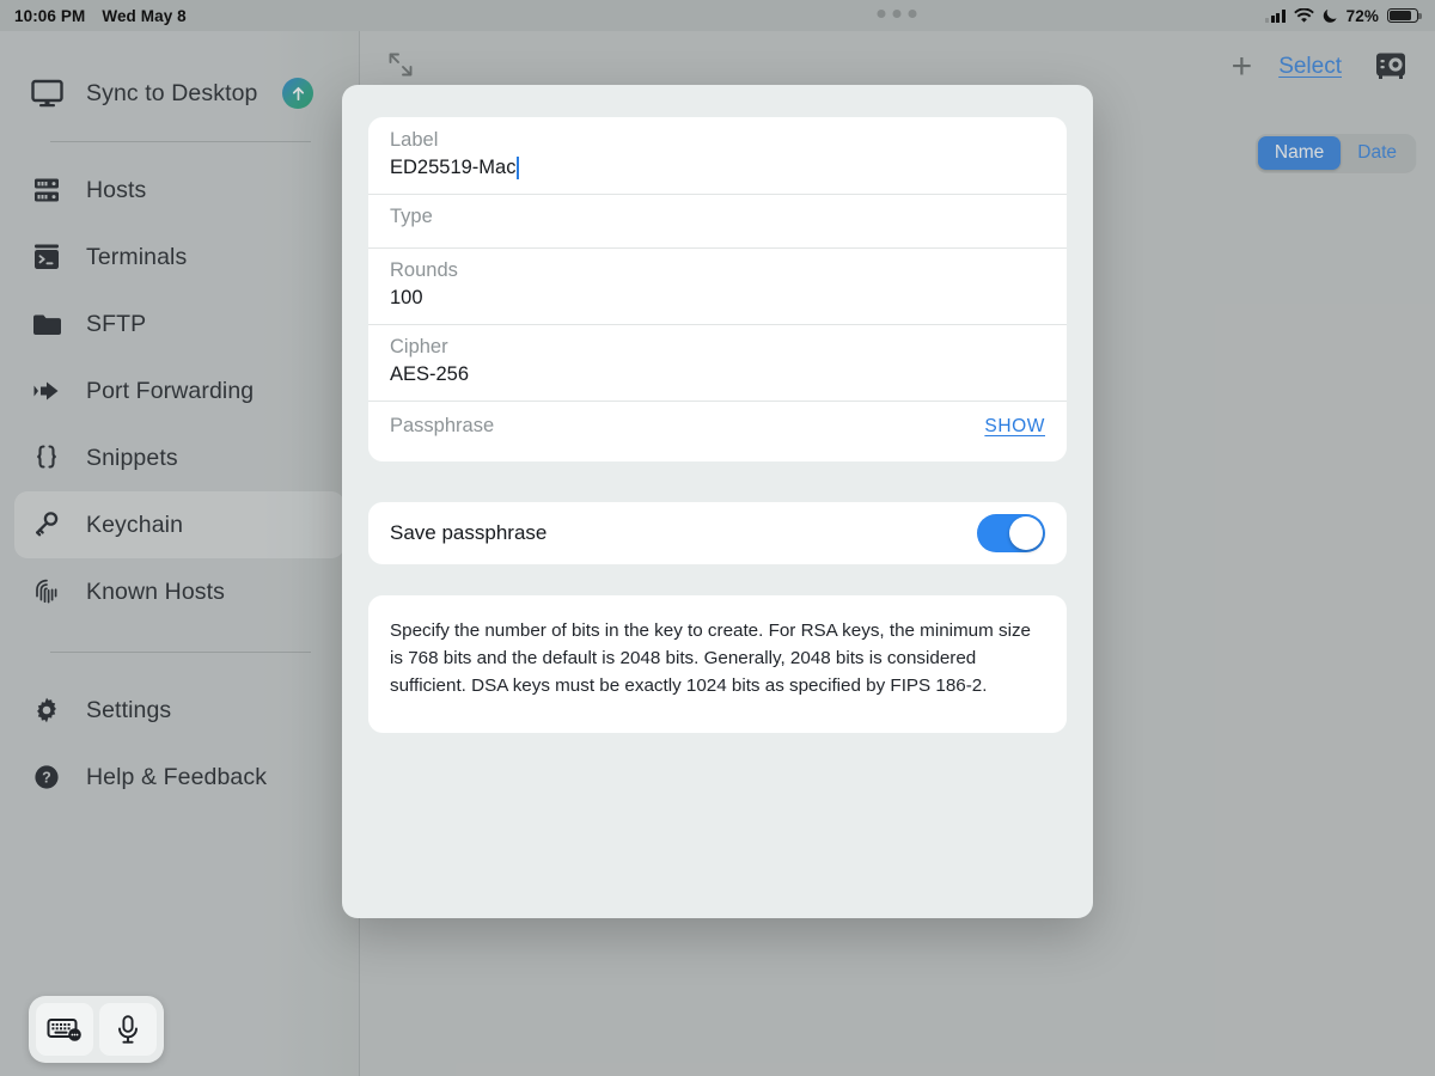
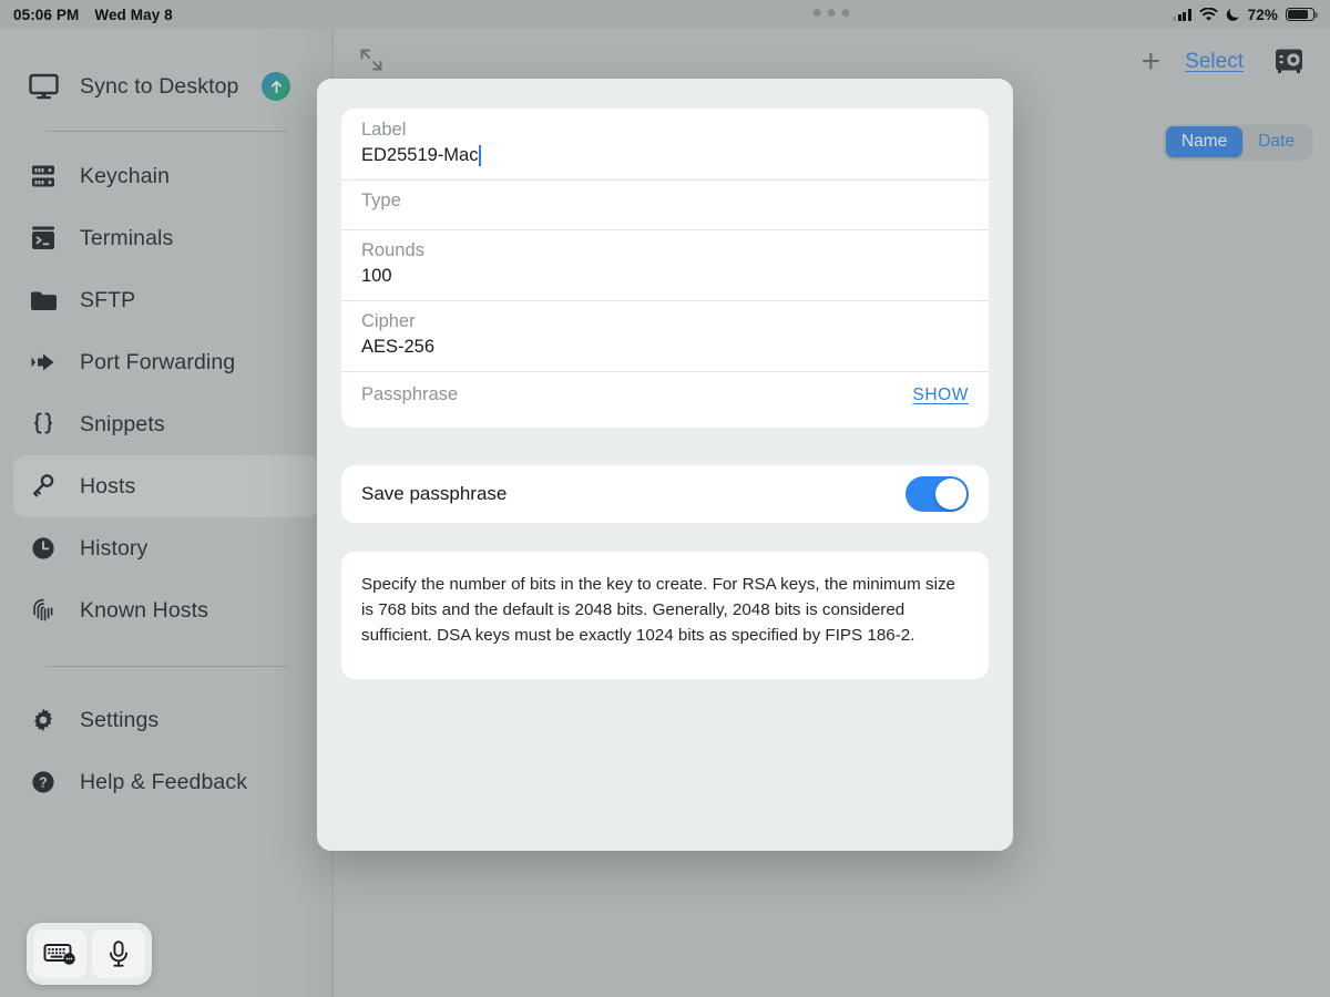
- 10:06 PM
+ 05:06 PM
  Wed May 8
  72%
  Sync to Desktop
- Hosts
+ Keychain
  Terminals
  SFTP
  Port Forwarding
  Snippets
- Keychain
+ Hosts
+ History
  Known Hosts
  Settings
  ?
  Help & Feedback
  +
  Select
  Name
  Date
  Label
  ED25519-Mac
  Type
  Rounds
  100
  Cipher
  AES-256
  Passphrase
  SHOW
  Save passphrase
  Specify the number of bits in the key to create. For RSA keys, the minimum size is 768 bits and the default is 2048 bits. Generally, 2048 bits is considered sufficient. DSA keys must be exactly 1024 bits as specified by FIPS 186-2.
